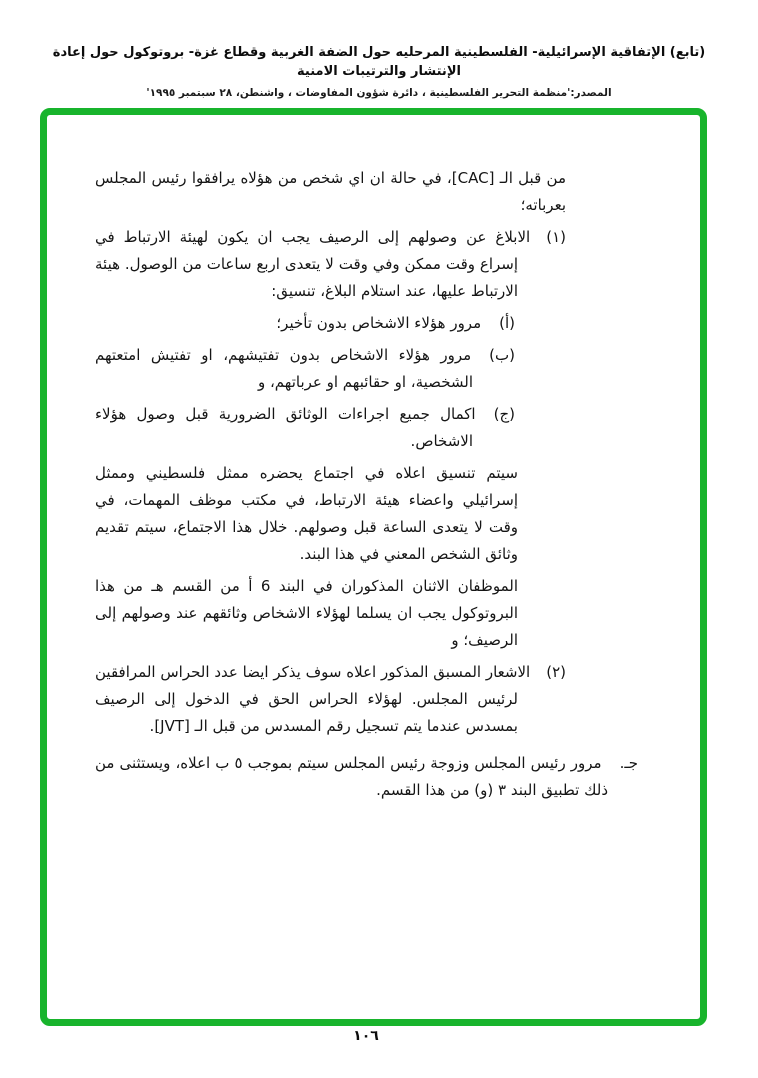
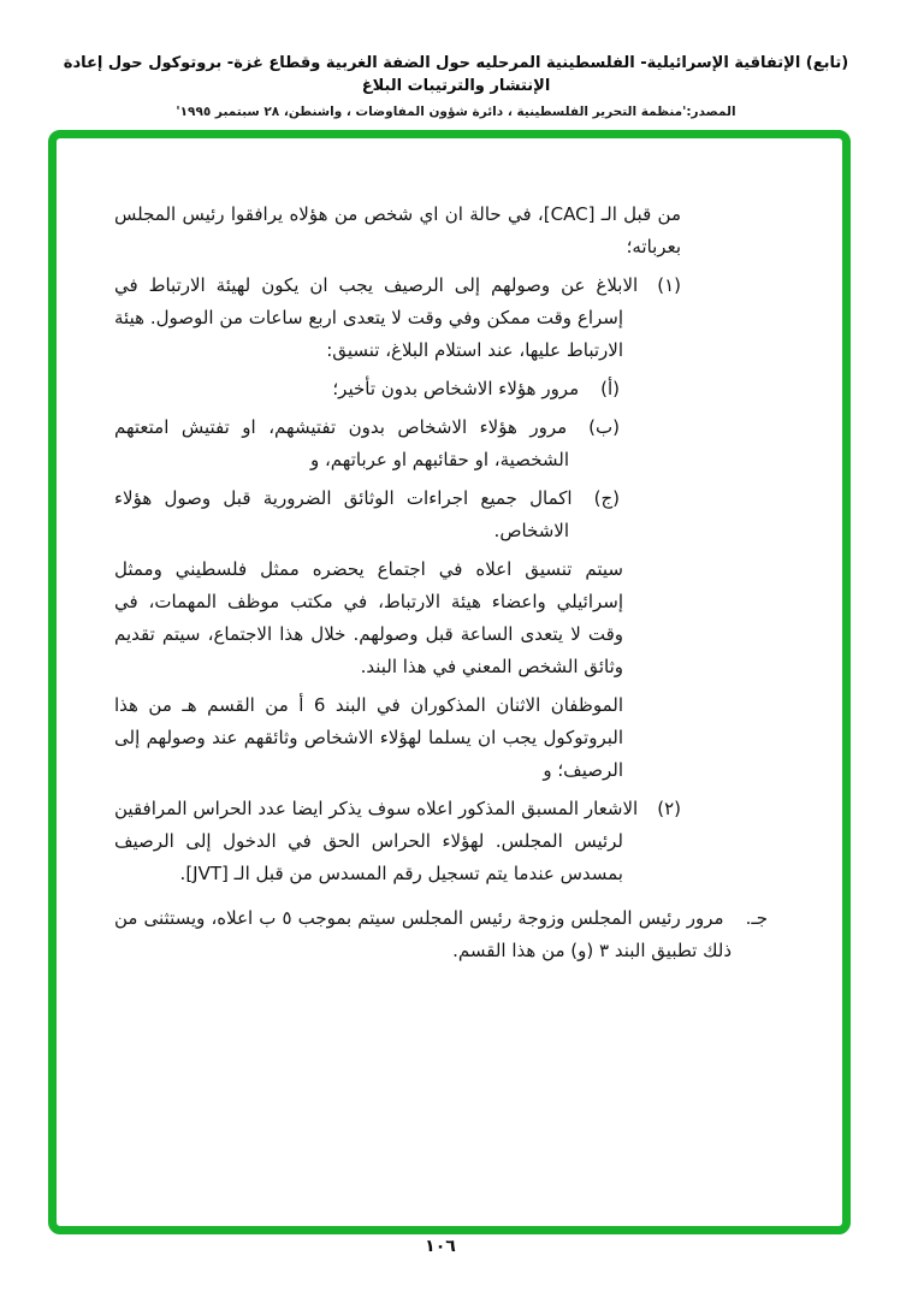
- (تابع) الإتفاقية الإسرائيلية- الفلسطينية المرحليه حول الضفة الغربية وقطاع غزة- بروتوكول حول إعادة الإنتشار والترتيبات الامنية
+ (تابع) الإتفاقية الإسرائيلية- الفلسطينية المرحليه حول الضفة الغربية وقطاع غزة- بروتوكول حول إعادة الإنتشار والترتيبات البلاغ
  المصدر:'منظمة التحرير الفلسطينية ، دائرة شؤون المفاوضات ، واشنطن، ٢٨ سبتمبر ١٩٩٥'
  من قبل الـ [CAC]، في حالة ان اي شخص من هؤلاه يرافقوا رئيس المجلس بعرباته؛
  (١)الابلاغ عن وصولهم إلى الرصيف يجب ان يكون لهيئة الارتباط في إسراع وقت ممكن وفي وقت لا يتعدى اربع ساعات من الوصول. هيئة الارتباط عليها، عند استلام البلاغ، تنسيق:
  (أ)مرور هؤلاء الاشخاص بدون تأخير؛
  (ب)مرور هؤلاء الاشخاص بدون تفتيشهم، او تفتيش امتعتهم الشخصية، او حقائبهم او عرباتهم، و
  (ج)اكمال جميع اجراءات الوثائق الضرورية قبل وصول هؤلاء الاشخاص.
  سيتم تنسيق اعلاه في اجتماع يحضره ممثل فلسطيني وممثل إسرائيلي واعضاء هيئة الارتباط، في مكتب موظف المهمات، في وقت لا يتعدى الساعة قبل وصولهم. خلال هذا الاجتماع، سيتم تقديم وثائق الشخص المعني في هذا البند.
  الموظفان الاثنان المذكوران في البند 6 أ من القسم هـ من هذا البروتوكول يجب ان يسلما لهؤلاء الاشخاص وثائقهم عند وصولهم إلى الرصيف؛ و
  (٢)الاشعار المسبق المذكور اعلاه سوف يذكر ايضا عدد الحراس المرافقين لرئيس المجلس. لهؤلاء الحراس الحق في الدخول إلى الرصيف بمسدس عندما يتم تسجيل رقم المسدس من قبل الـ [JVT].
  جـ.مرور رئيس المجلس وزوجة رئيس المجلس سيتم بموجب ٥ ب اعلاه، ويستثنى من ذلك تطبيق البند ٣ (و) من هذا القسم.
  ١٠٦
